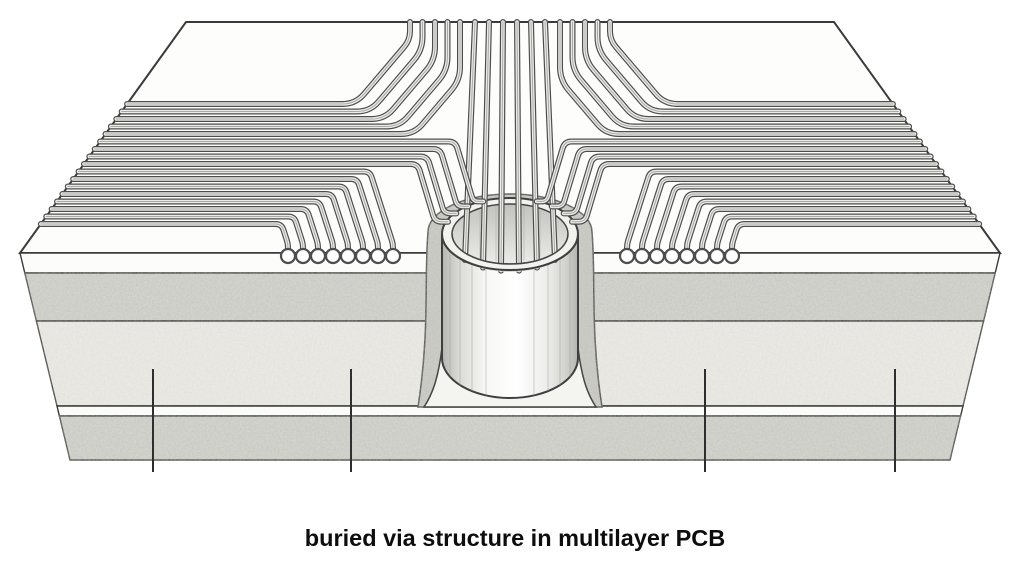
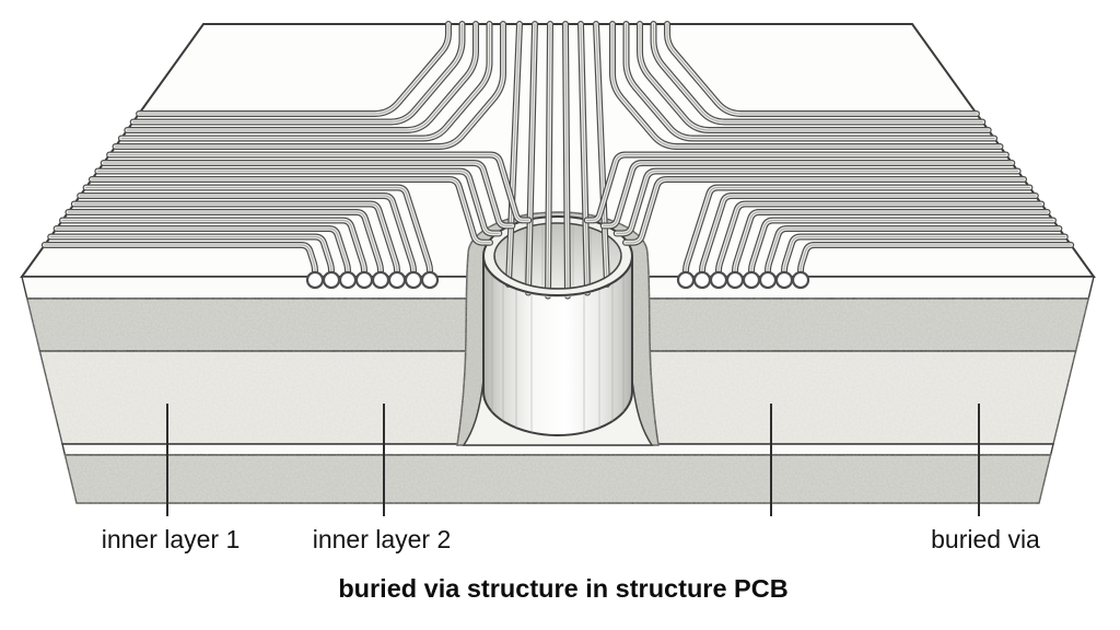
+ inner layer 1
+ inner layer 2
+ buried via
- buried via structure in multilayer PCB
+ buried via structure in structure PCB
